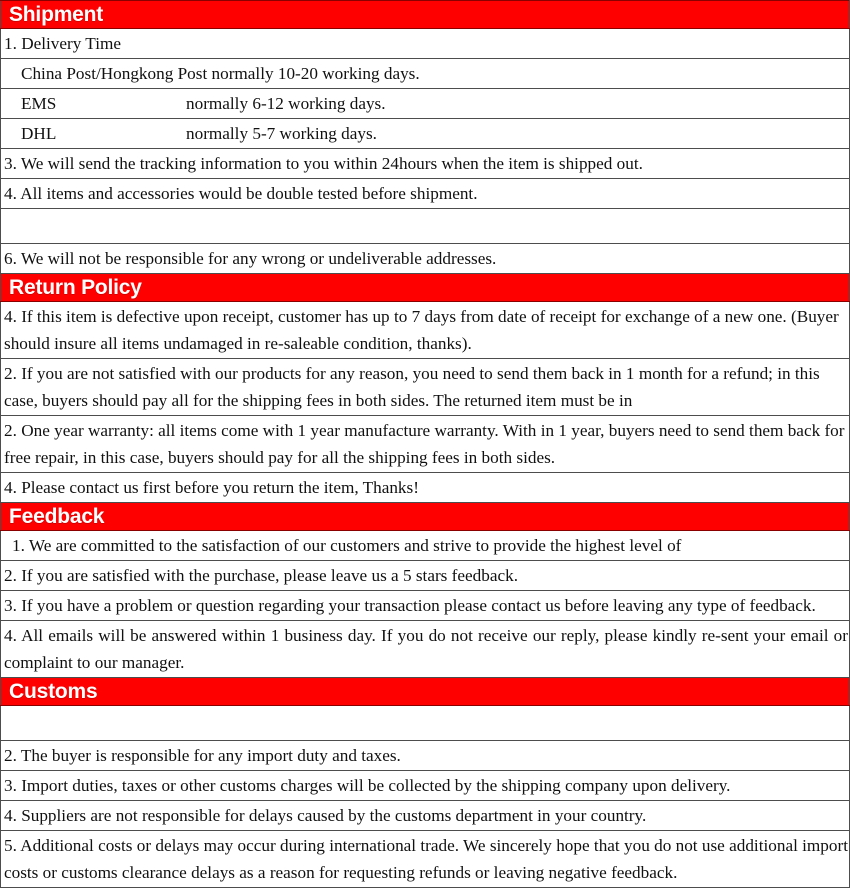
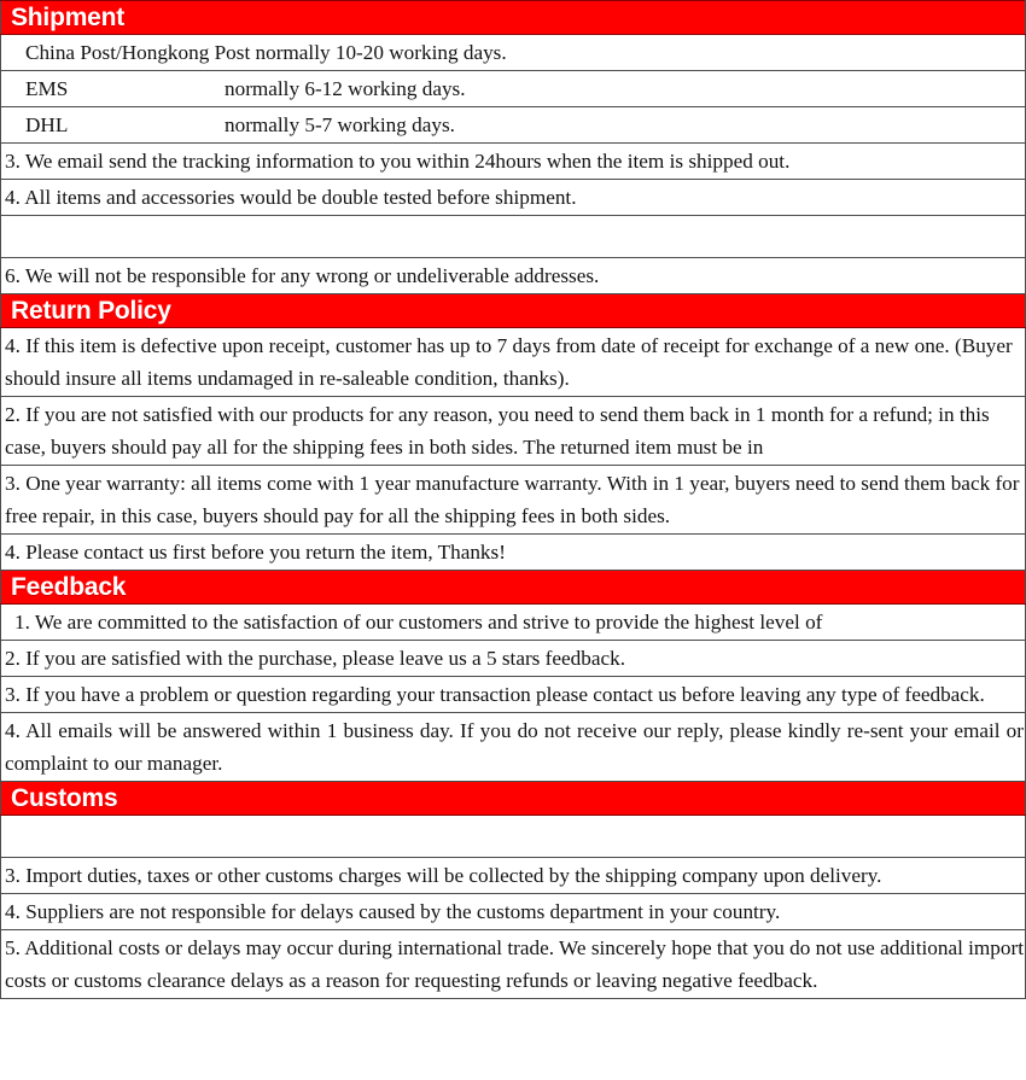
  Shipment
- 1. Delivery Time
  China Post/Hongkong Post normally 10-20 working days.
  EMS normally 6-12 working days.
  DHL normally 5-7 working days.
- 3. We will send the tracking information to you within 24hours when the item is shipped out.
+ 3. We email send the tracking information to you within 24hours when the item is shipped out.
  4. All items and accessories would be double tested before shipment.
  6. We will not be responsible for any wrong or undeliverable addresses.
  Return Policy
  4. If this item is defective upon receipt, customer has up to 7 days from date of receipt for exchange of a new one. (Buyer should insure all items undamaged in re-saleable condition, thanks).
  2. If you are not satisfied with our products for any reason, you need to send them back in 1 month for a refund; in this case, buyers should pay all for the shipping fees in both sides. The returned item must be in
- 2. One year warranty: all items come with 1 year manufacture warranty. With in 1 year, buyers need to send them back for free repair, in this case, buyers should pay for all the shipping fees in both sides.
+ 3. One year warranty: all items come with 1 year manufacture warranty. With in 1 year, buyers need to send them back for free repair, in this case, buyers should pay for all the shipping fees in both sides.
  4. Please contact us first before you return the item, Thanks!
  Feedback
  1. We are committed to the satisfaction of our customers and strive to provide the highest level of
  2. If you are satisfied with the purchase, please leave us a 5 stars feedback.
  3. If you have a problem or question regarding your transaction please contact us before leaving any type of feedback.
  4. All emails will be answered within 1 business day. If you do not receive our reply, please kindly re-sent your email or complaint to our manager.
  Customs
- 2. The buyer is responsible for any import duty and taxes.
  3. Import duties, taxes or other customs charges will be collected by the shipping company upon delivery.
  4. Suppliers are not responsible for delays caused by the customs department in your country.
  5. Additional costs or delays may occur during international trade. We sincerely hope that you do not use additional import costs or customs clearance delays as a reason for requesting refunds or leaving negative feedback.
